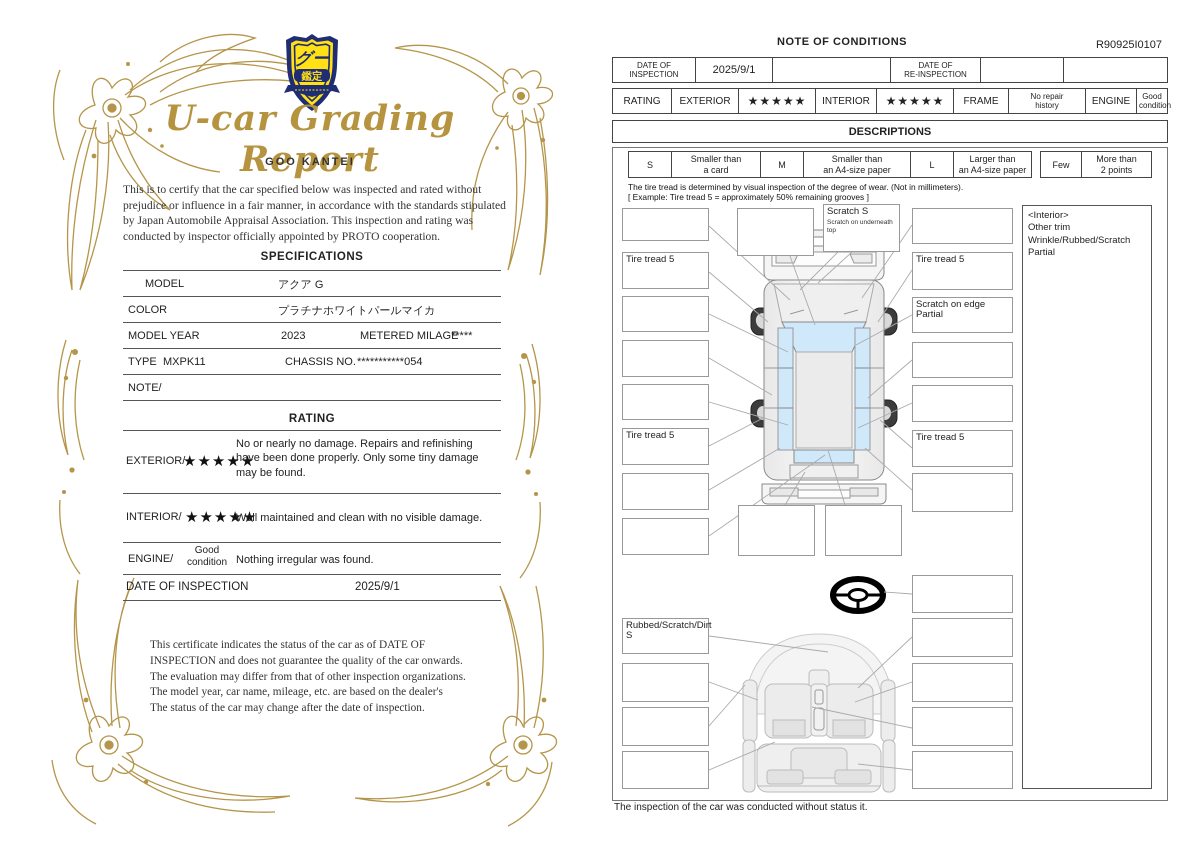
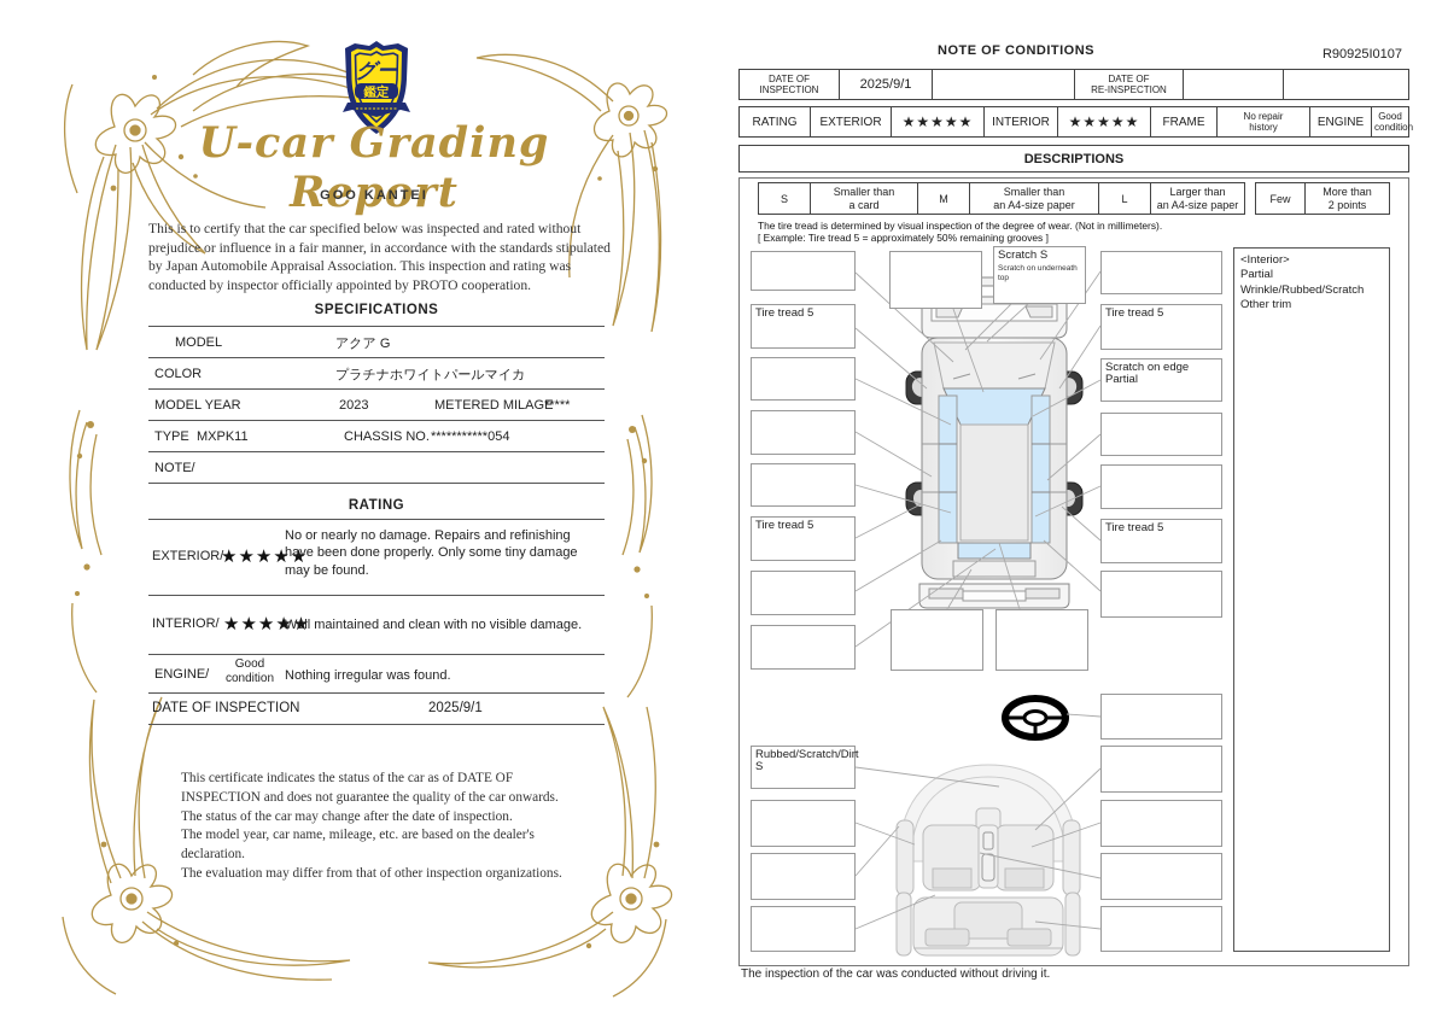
  グー
  鑑定
  U-car Grading Report
  GOO KANTEI
  This is to certify that the car specified below was inspected and rated without prejudice or influence in a fair manner, in accordance with the standards stipulated by Japan Automobile Appraisal Association. This inspection and rating was conducted by inspector officially appointed by PROTO cooperation.
  SPECIFICATIONS
  MODEL
  アクア G
  COLOR
  プラチナホワイトパールマイカ
  MODEL YEAR
  2023
  METERED MILAGE
  *****
  TYPE
  MXPK11
  CHASSIS NO.
  ***********054
  NOTE/
  RATING
  EXTERIOR/
  ★★★★★
  No or nearly no damage. Repairs and refinishing have been done properly. Only some tiny damage may be found.
  INTERIOR/
  ★★★★★
  Well maintained and clean with no visible damage.
  ENGINE/
  Good condition
  Nothing irregular was found.
  DATE OF INSPECTION
  2025/9/1
  This certificate indicates the status of the car as of DATE OF
  INSPECTION and does not guarantee the quality of the car onwards.
- The evaluation may differ from that of other inspection organizations.
+ The status of the car may change after the date of inspection.
  The model year, car name, mileage, etc. are based on the dealer's
+ declaration.
- The status of the car may change after the date of inspection.
+ The evaluation may differ from that of other inspection organizations.
  NOTE OF CONDITIONS
  R90925I0107
  DATE OF INSPECTION	2025/9/1		DATE OF RE-INSPECTION
  RATING	EXTERIOR	★★★★★	INTERIOR	★★★★★	FRAME	No repair history	ENGINE	Good condition
  DESCRIPTIONS
  S	Smaller than a card	M	Smaller than an A4-size paper	L	Larger than an A4-size paper
  Few	More than 2 points
  The tire tread is determined by visual inspection of the degree of wear. (Not in millimeters).
  [ Example: Tire tread 5 = approximately 50% remaining grooves ]
  Tire tread 5
  Tire tread 5
  Rubbed/Scratch/Dirt S
  Scratch S
  Tire tread 5
  Scratch on edge Partial
  Tire tread 5
  <Interior>
- Other trim
+ Partial
  Wrinkle/Rubbed/Scratch
- Partial
+ Other trim
- The inspection of the car was conducted without status it.
+ The inspection of the car was conducted without driving it.
